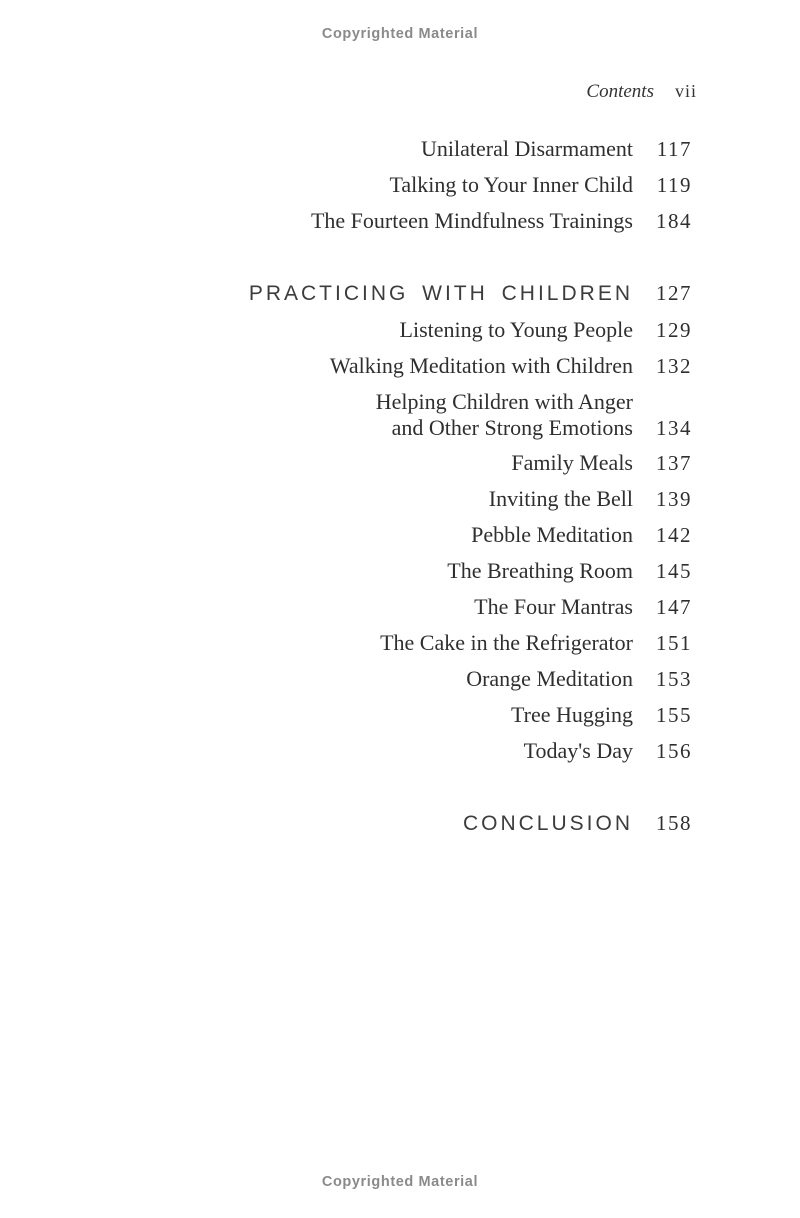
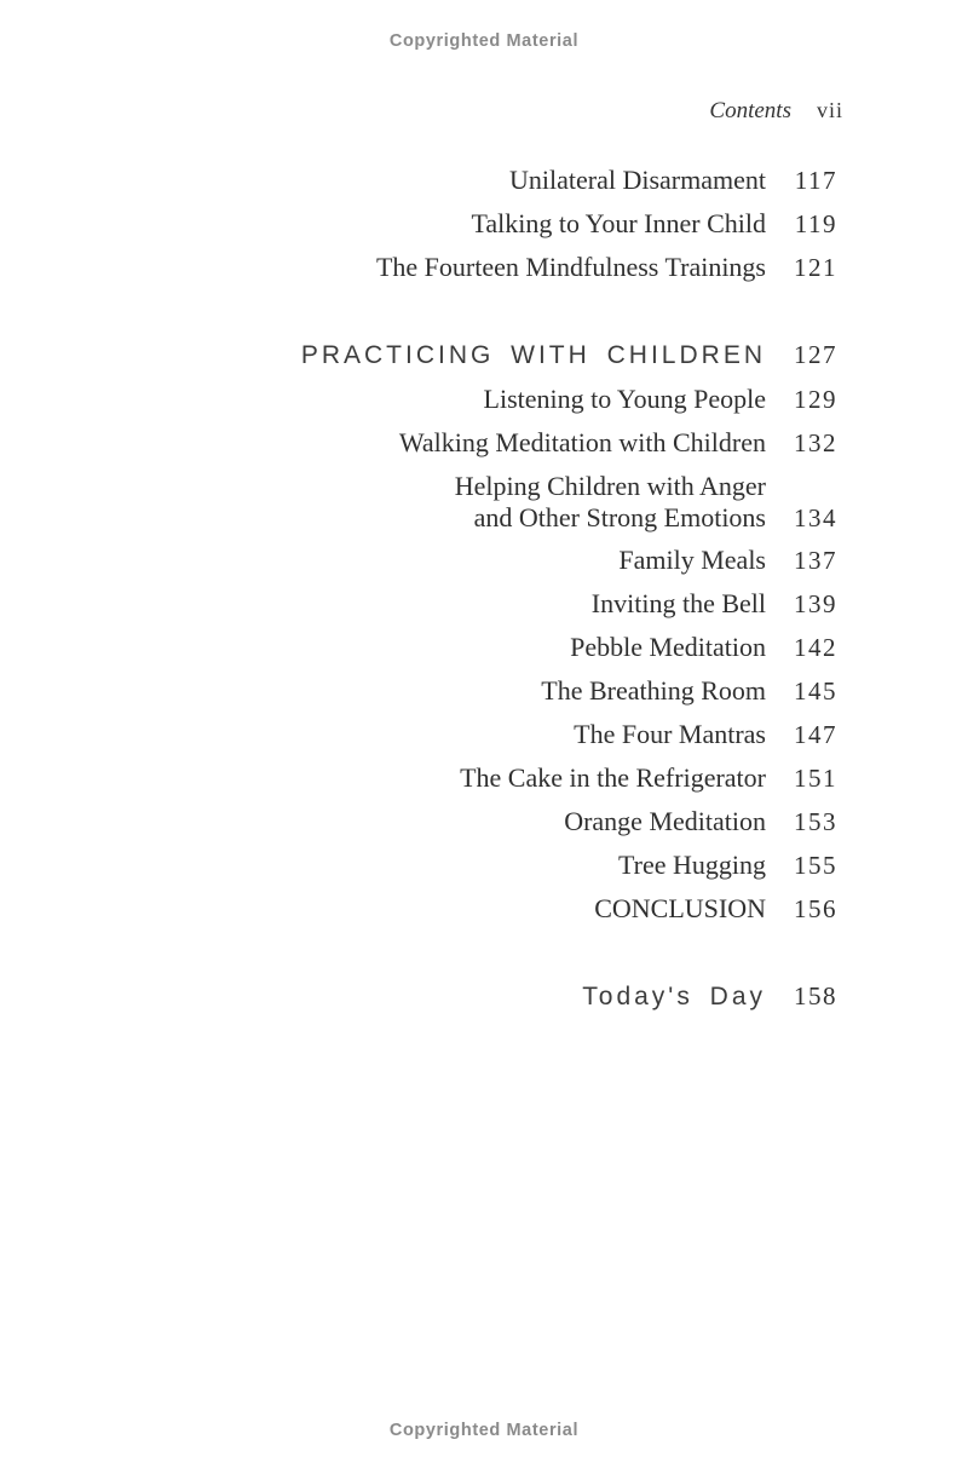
  Copyrighted Material
  Contents vii
  Unilateral Disarmament
  117
  Talking to Your Inner Child
  119
  The Fourteen Mindfulness Trainings
- 184
+ 121
  PRACTICING WITH CHILDREN
  127
  Listening to Young People
  129
  Walking Meditation with Children
  132
  Helping Children with Anger
  and Other Strong Emotions
  134
  Family Meals
  137
  Inviting the Bell
  139
  Pebble Meditation
  142
  The Breathing Room
  145
  The Four Mantras
  147
  The Cake in the Refrigerator
  151
  Orange Meditation
  153
  Tree Hugging
  155
- Today's Day
+ CONCLUSION
  156
- CONCLUSION
+ Today's Day
  158
  Copyrighted Material
